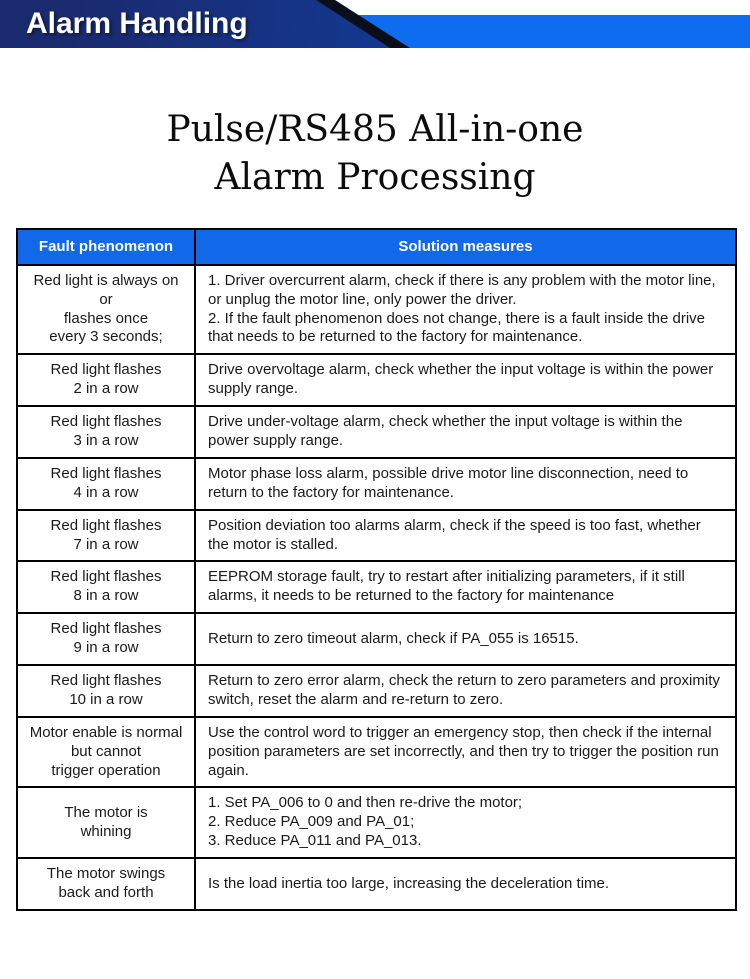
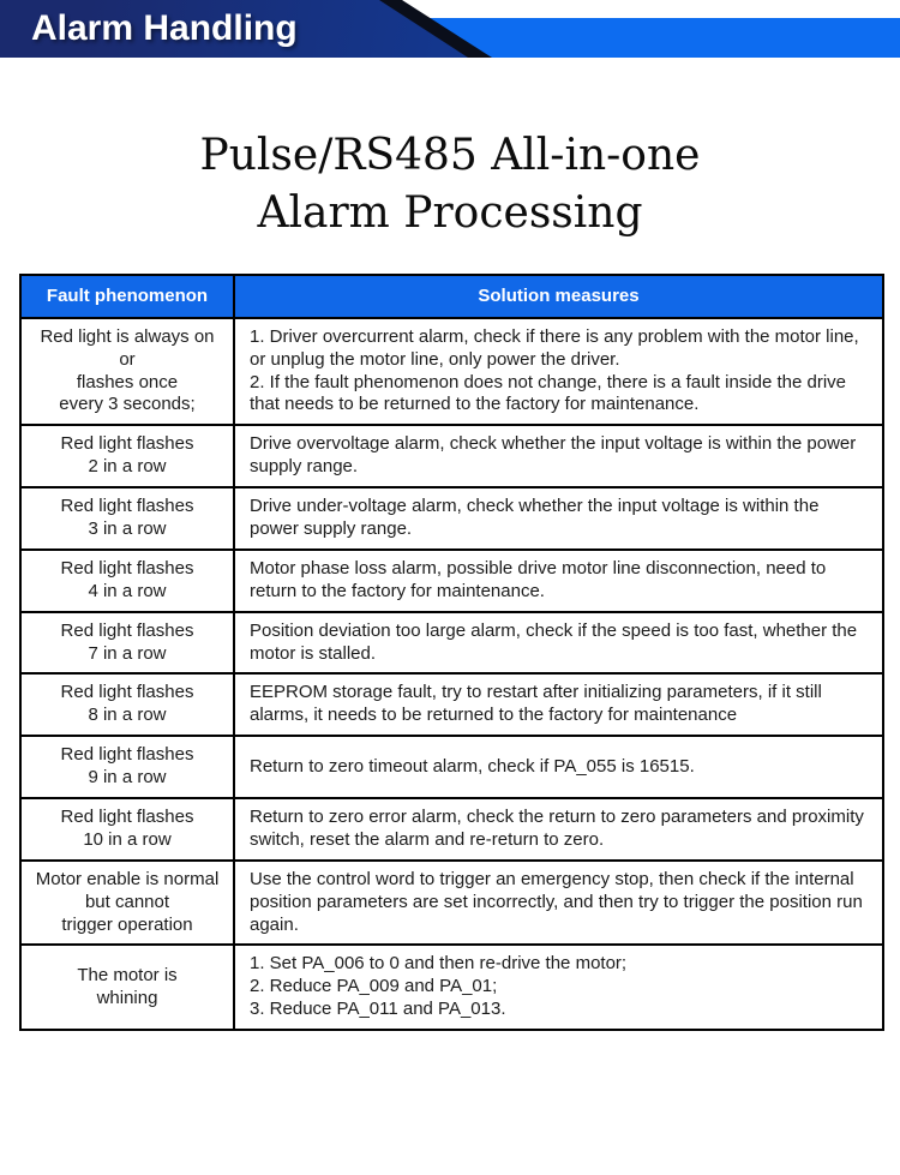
  Alarm Handling
  Pulse/RS485 All-in-one
  Alarm Processing
  Fault phenomenon	Solution measures
  Red light is always on or flashes once every 3 seconds;	1. Driver overcurrent alarm, check if there is any problem with the motor line, or unplug the motor line, only power the driver. 2. If the fault phenomenon does not change, there is a fault inside the drive that needs to be returned to the factory for maintenance.
  Red light flashes 2 in a row	Drive overvoltage alarm, check whether the input voltage is within the power supply range.
  Red light flashes 3 in a row	Drive under-voltage alarm, check whether the input voltage is within the power supply range.
  Red light flashes 4 in a row	Motor phase loss alarm, possible drive motor line disconnection, need to return to the factory for maintenance.
- Red light flashes 7 in a row	Position deviation too alarms alarm, check if the speed is too fast, whether the motor is stalled.
+ Red light flashes 7 in a row	Position deviation too large alarm, check if the speed is too fast, whether the motor is stalled.
  Red light flashes 8 in a row	EEPROM storage fault, try to restart after initializing parameters, if it still alarms, it needs to be returned to the factory for maintenance
  Red light flashes 9 in a row	Return to zero timeout alarm, check if PA_055 is 16515.
  Red light flashes 10 in a row	Return to zero error alarm, check the return to zero parameters and proximity switch, reset the alarm and re-return to zero.
  Motor enable is normal but cannot trigger operation	Use the control word to trigger an emergency stop, then check if the internal position parameters are set incorrectly, and then try to trigger the position run again.
  The motor is whining	1. Set PA_006 to 0 and then re-drive the motor; 2. Reduce PA_009 and PA_01; 3. Reduce PA_011 and PA_013.
- The motor swings back and forth	Is the load inertia too large, increasing the deceleration time.
